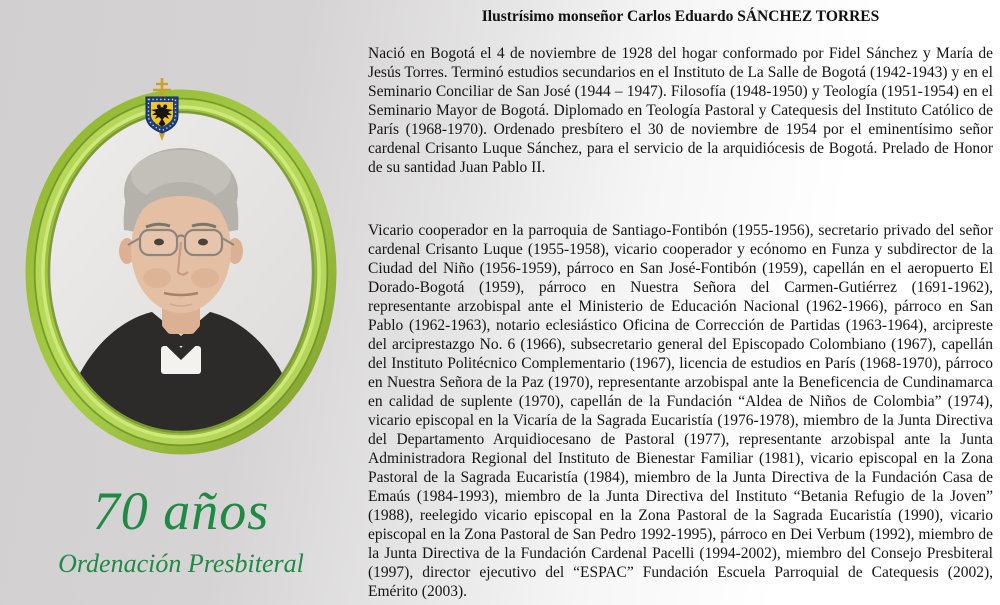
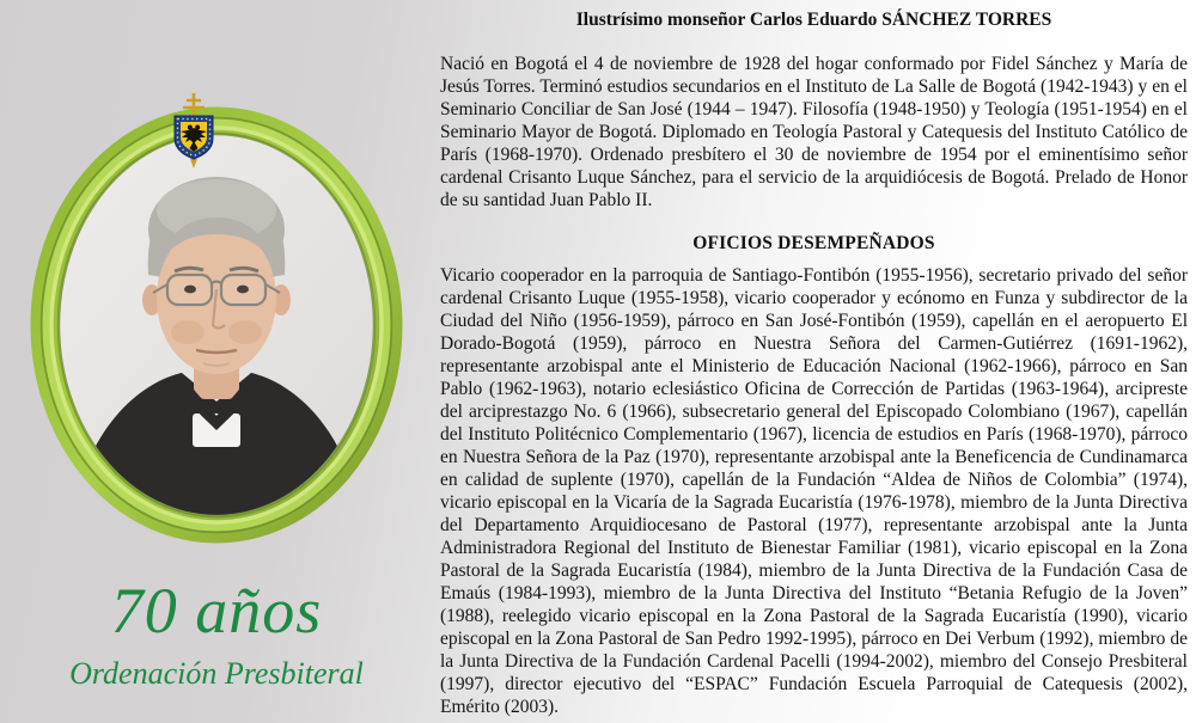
  70 años
  Ordenación Presbiteral
  Ilustrísimo monseñor Carlos Eduardo SÁNCHEZ TORRES
  Nació en Bogotá el 4 de noviembre de 1928 del hogar conformado por Fidel Sánchez y María de Jesús Torres. Terminó estudios secundarios en el Instituto de La Salle de Bogotá (1942-1943) y en el Seminario Conciliar de San José (1944 – 1947). Filosofía (1948-1950) y Teología (1951-1954) en el Seminario Mayor de Bogotá. Diplomado en Teología Pastoral y Catequesis del Instituto Católico de París (1968-1970). Ordenado presbítero el 30 de noviembre de 1954 por el eminentísimo señor cardenal Crisanto Luque Sánchez, para el servicio de la arquidiócesis de Bogotá. Prelado de Honor de su santidad Juan Pablo II.
+ OFICIOS DESEMPEÑADOS
  Vicario cooperador en la parroquia de Santiago-Fontibón (1955-1956), secretario privado del señor cardenal Crisanto Luque (1955-1958), vicario cooperador y ecónomo en Funza y subdirector de la Ciudad del Niño (1956-1959), párroco en San José-Fontibón (1959), capellán en el aeropuerto El Dorado-Bogotá (1959), párroco en Nuestra Señora del Carmen-Gutiérrez (1691-1962), representante arzobispal ante el Ministerio de Educación Nacional (1962-1966), párroco en San Pablo (1962-1963), notario eclesiástico Oficina de Corrección de Partidas (1963-1964), arcipreste del arciprestazgo No. 6 (1966), subsecretario general del Episcopado Colombiano (1967), capellán del Instituto Politécnico Complementario (1967), licencia de estudios en París (1968-1970), párroco en Nuestra Señora de la Paz (1970), representante arzobispal ante la Beneficencia de Cundinamarca en calidad de suplente (1970), capellán de la Fundación “Aldea de Niños de Colombia” (1974), vicario episcopal en la Vicaría de la Sagrada Eucaristía (1976-1978), miembro de la Junta Directiva del Departamento Arquidiocesano de Pastoral (1977), representante arzobispal ante la Junta Administradora Regional del Instituto de Bienestar Familiar (1981), vicario episcopal en la Zona Pastoral de la Sagrada Eucaristía (1984), miembro de la Junta Directiva de la Fundación Casa de Emaús (1984-1993), miembro de la Junta Directiva del Instituto “Betania Refugio de la Joven” (1988), reelegido vicario episcopal en la Zona Pastoral de la Sagrada Eucaristía (1990), vicario episcopal en la Zona Pastoral de San Pedro 1992-1995), párroco en Dei Verbum (1992), miembro de la Junta Directiva de la Fundación Cardenal Pacelli (1994-2002), miembro del Consejo Presbiteral (1997), director ejecutivo del “ESPAC” Fundación Escuela Parroquial de Catequesis (2002), Emérito (2003).
